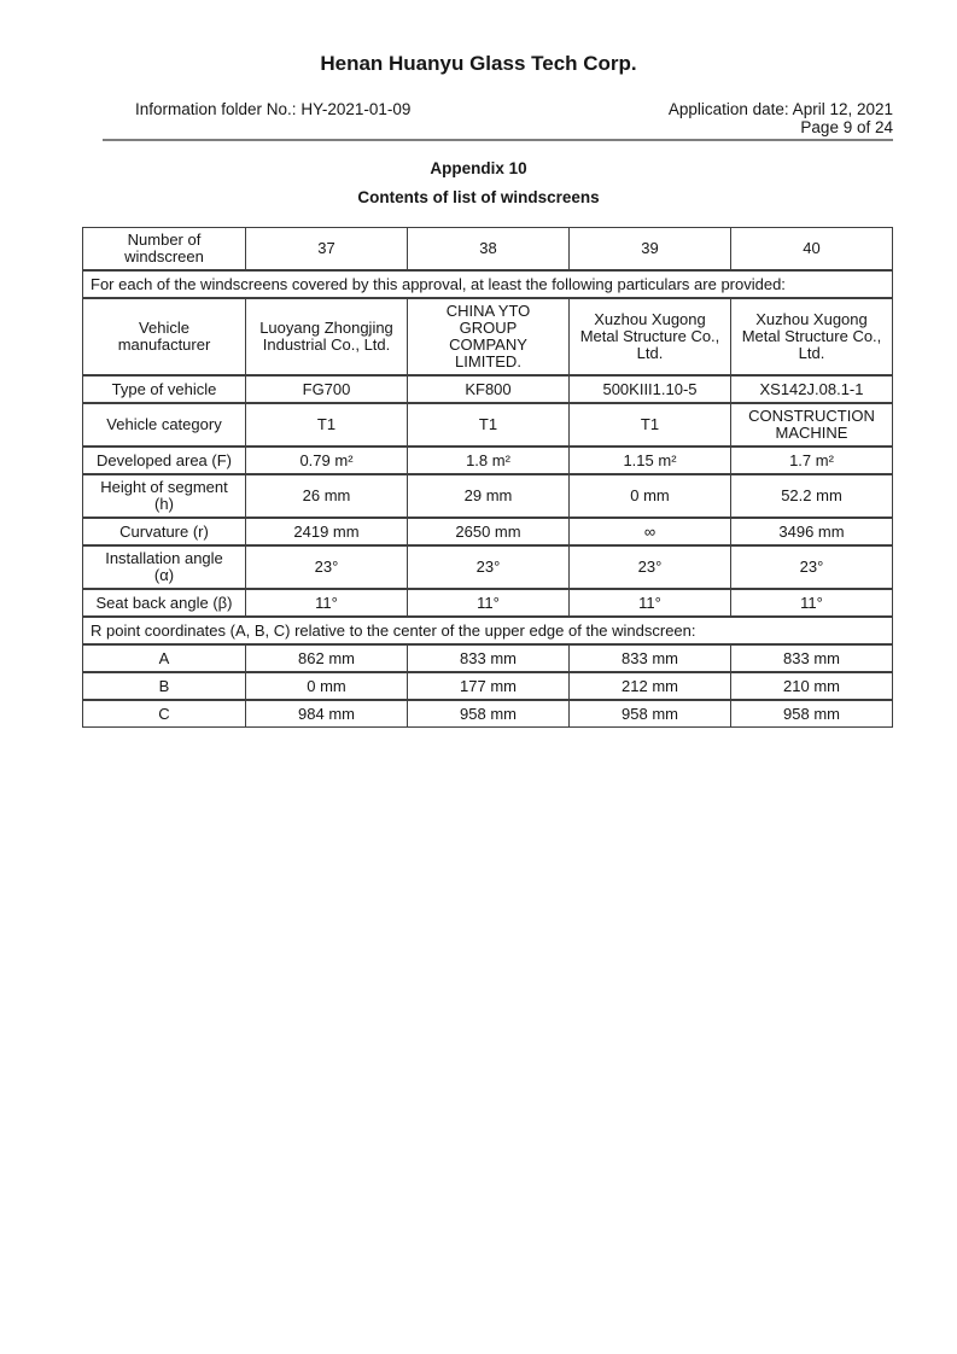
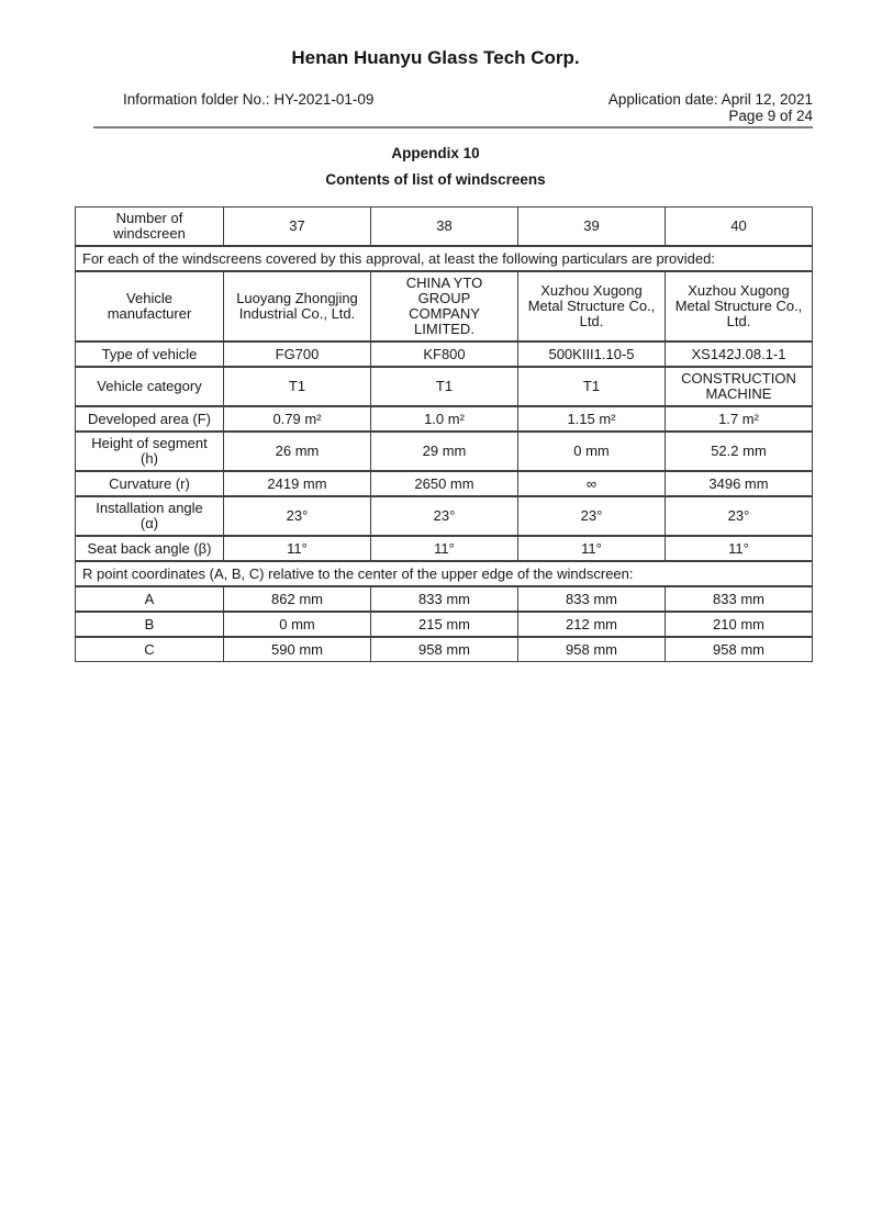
  Henan Huanyu Glass Tech Corp.
  Information folder No.: HY-2021-01-09
  Application date: April 12, 2021
  Page 9 of 24
  Appendix 10
  Contents of list of windscreens
  Number of
  windscreen
  37
  38
  39
  40
  For each of the windscreens covered by this approval, at least the following particulars are provided:
  Vehicle
  manufacturer
  Luoyang Zhongjing
  Industrial Co., Ltd.
  CHINA YTO
  GROUP
  COMPANY
  LIMITED.
  Xuzhou Xugong
  Metal Structure Co.,
  Ltd.
  Xuzhou Xugong
  Metal Structure Co.,
  Ltd.
  Type of vehicle
  FG700
  KF800
  500KIII1.10-5
  XS142J.08.1-1
  Vehicle category
  T1
  T1
  T1
  CONSTRUCTION
  MACHINE
  Developed area (F)
  0.79 m²
- 1.8 m²
+ 1.0 m²
  1.15 m²
  1.7 m²
  Height of segment
  (h)
  26 mm
  29 mm
  0 mm
  52.2 mm
  Curvature (r)
  2419 mm
  2650 mm
  ∞
  3496 mm
  Installation angle
  (α)
  23°
  23°
  23°
  23°
  Seat back angle (β)
  11°
  11°
  11°
  11°
  R point coordinates (A, B, C) relative to the center of the upper edge of the windscreen:
  A
  862 mm
  833 mm
  833 mm
  833 mm
  B
  0 mm
- 177 mm
+ 215 mm
  212 mm
  210 mm
  C
- 984 mm
+ 590 mm
  958 mm
  958 mm
  958 mm
